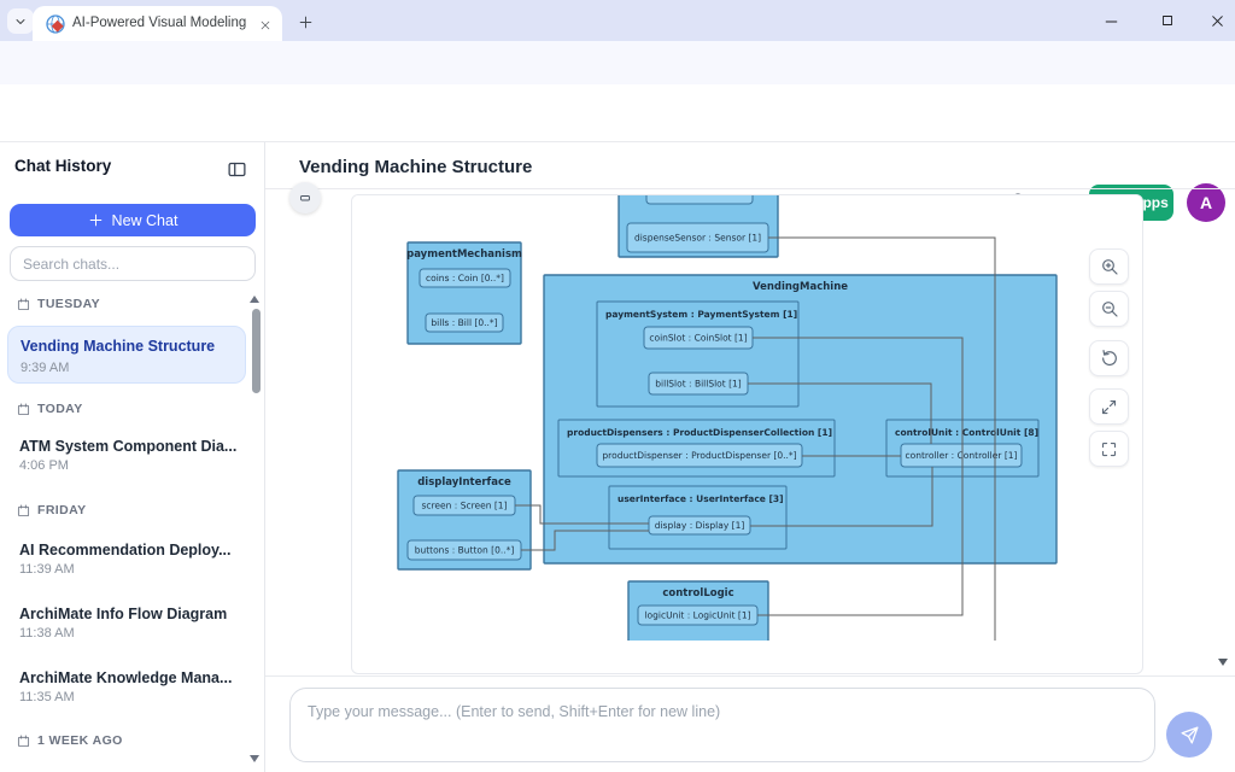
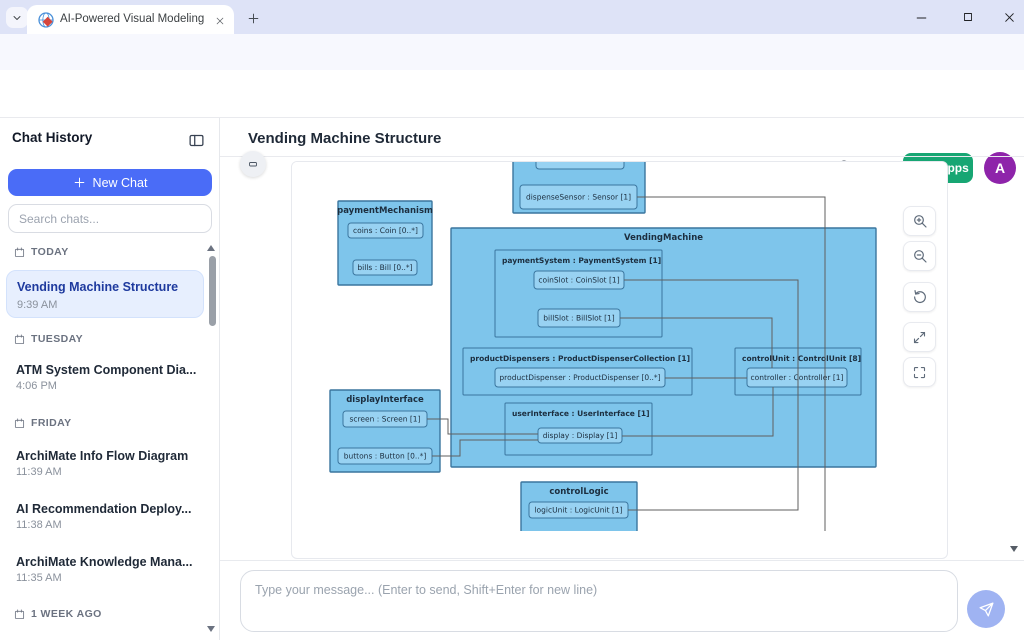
  AI-Powered Visual Modeling
  A
  Chat History
  New Chat
  Search chats...
- TUESDAY
+ TODAY
  Vending Machine Structure
  9:39 AM
- TODAY
+ TUESDAY
  ATM System Component Dia...
  4:06 PM
  FRIDAY
- AI Recommendation Deploy...
+ ArchiMate Info Flow Diagram
  11:39 AM
- ArchiMate Info Flow Diagram
+ AI Recommendation Deploy...
  11:38 AM
  ArchiMate Knowledge Mana...
  11:35 AM
  1 WEEK AGO
  Vending Machine Structure
  dispenseSensor : Sensor [1]
  paymentMechanism
  coins : Coin [0..*]
  bills : Bill [0..*]
  VendingMachine
  paymentSystem : PaymentSystem [1]
  coinSlot : CoinSlot [1]
  billSlot : BillSlot [1]
  productDispensers : ProductDispenserCollection [1]
  productDispenser : ProductDispenser [0..*]
  controlUnit : ControlUnit [8]
  controller : Controllr [1]
- userInterface : UserInterface [3]
+ userInterface : UserInterface [1]
  display : Display [1]
  displayInterface
  screen : Screen [1]
  buttons : Button [0..*]
  controlLogic
  logicUnit : LogicUnit [1]
  Type your message... (Enter to send, Shift+Enter for new line)
